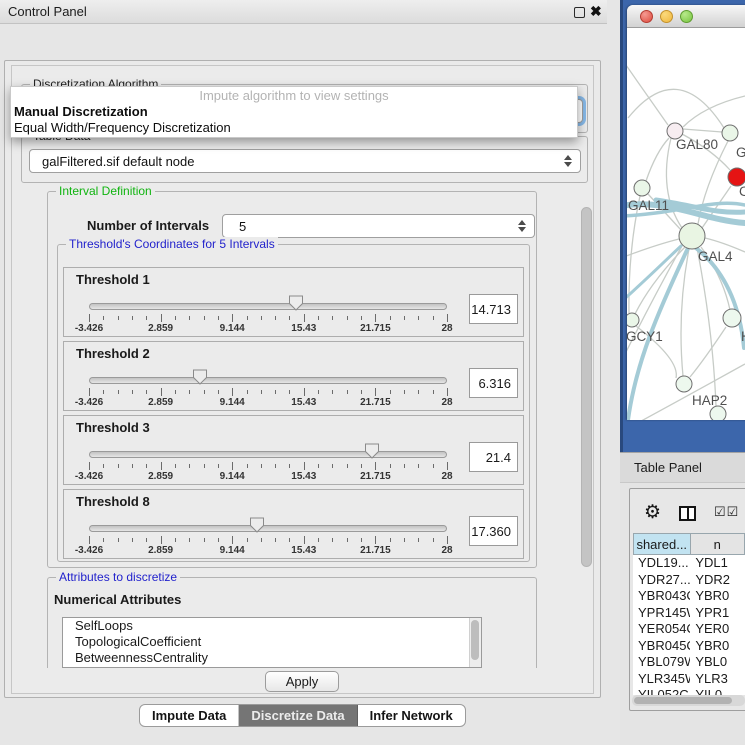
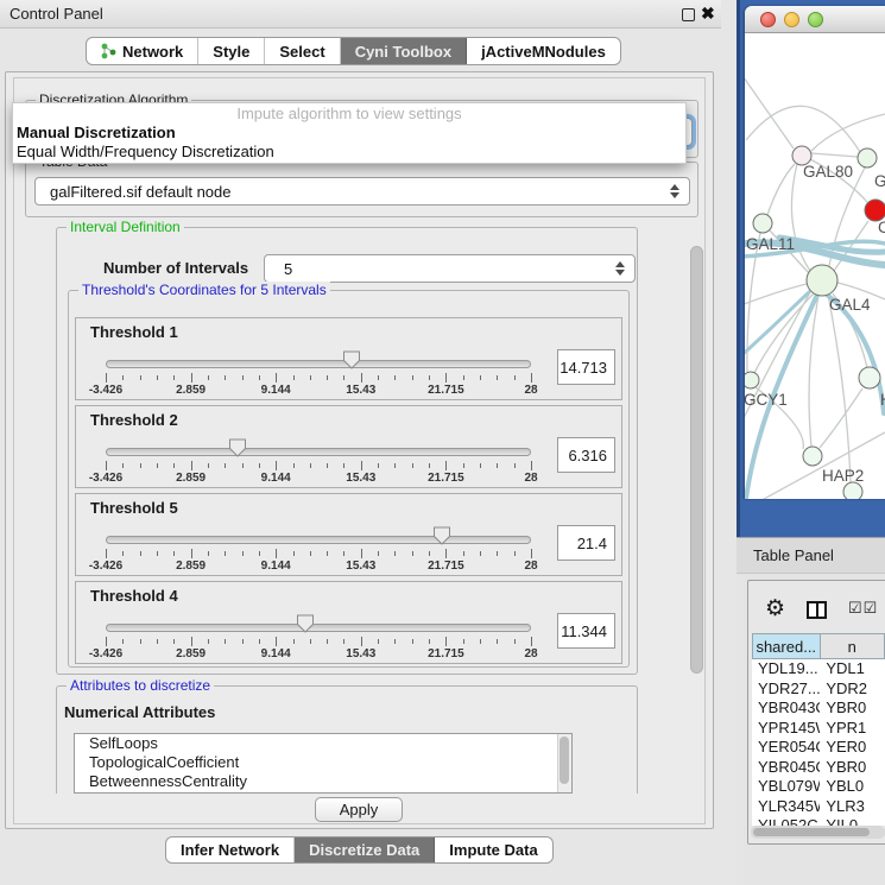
  Control Panel
  ✖
+ Network
+ Style
+ Select
+ Cyni Toolbox
+ jActiveMNodules
  Discretization Algorithm
  Impute algorithm to view settings
  Manual Discretization
  Equal Width/Frequency Discretization
  galFiltered.sif default node
  Interval Definition
  Number of Intervals
  5
  Threshold's Coordinates for 5 Intervals
  Threshold 1
  -3.426
  2.859
  9.144
  15.43
  21.715
  28
  14.713
  Threshold 2
  -3.426
  2.859
  9.144
  15.43
  21.715
  28
  6.316
- Threshold 3
+ Threshold 5
  -3.426
  2.859
  9.144
  15.43
  21.715
  28
  21.4
- Threshold 8
+ Threshold 4
  -3.426
  2.859
  9.144
  15.43
  21.715
  28
- 17.360
+ 11.344
  Attributes to discretize
  Numerical Attributes
  SelfLoops
  TopologicalCoefficient
  BetweennessCentrality
  Apply
- Impute Data
+ Infer Network
  Discretize Data
- Infer Network
+ Impute Data
  GAL80
  C
  GAL11
  GAL4
  GCY1
  HAP2
  Table Panel
  ⚙
  ☑☑
  shared...
  n
  YDL19...
  YDL1
  YDR27...
  YDR2
  YBR043
  YBR0
  YPR145
  YPR1
  YER054
  YER0
  YBR045
  YBR0
  YBL079
  YBL0
  YLR345
  YLR3
